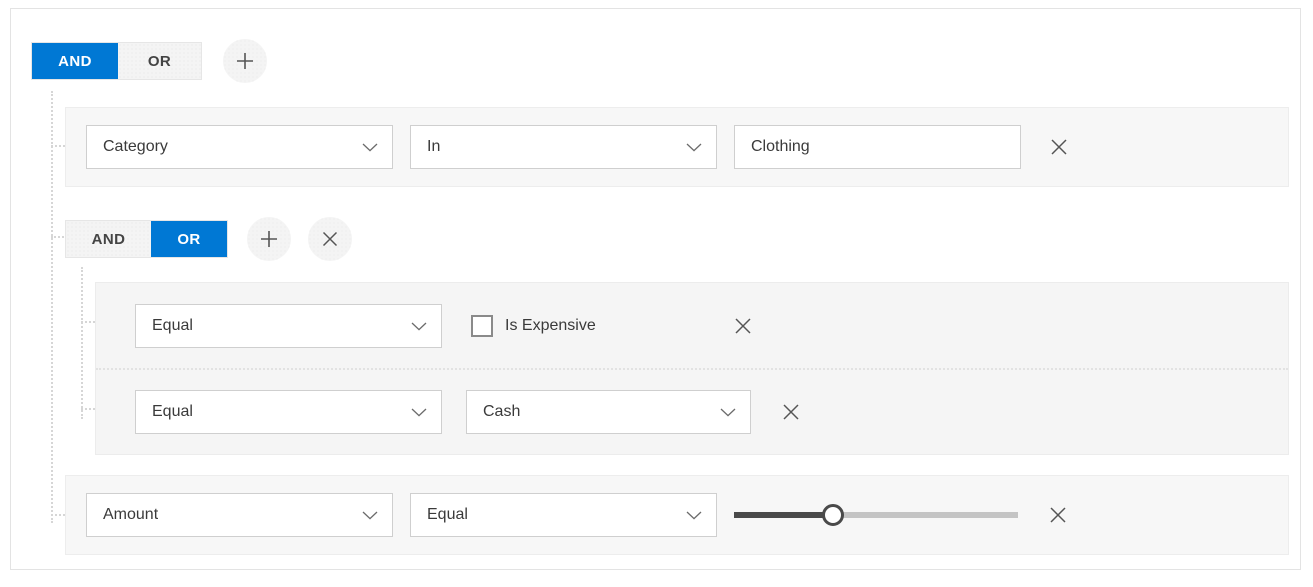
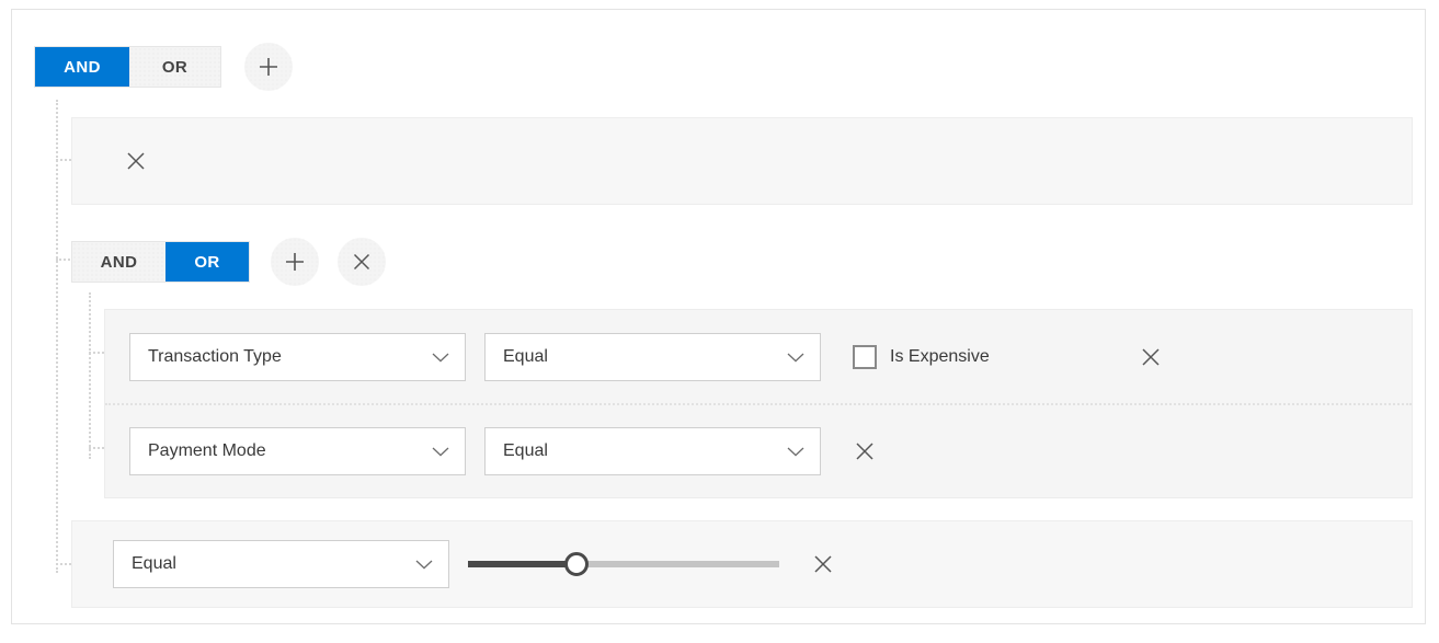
  AND
  OR
- Category
- In
- Clothing
  AND
  OR
+ Transaction Type
  Equal
  Is Expensive
+ Payment Mode
  Equal
- Cash
- Amount
  Equal
